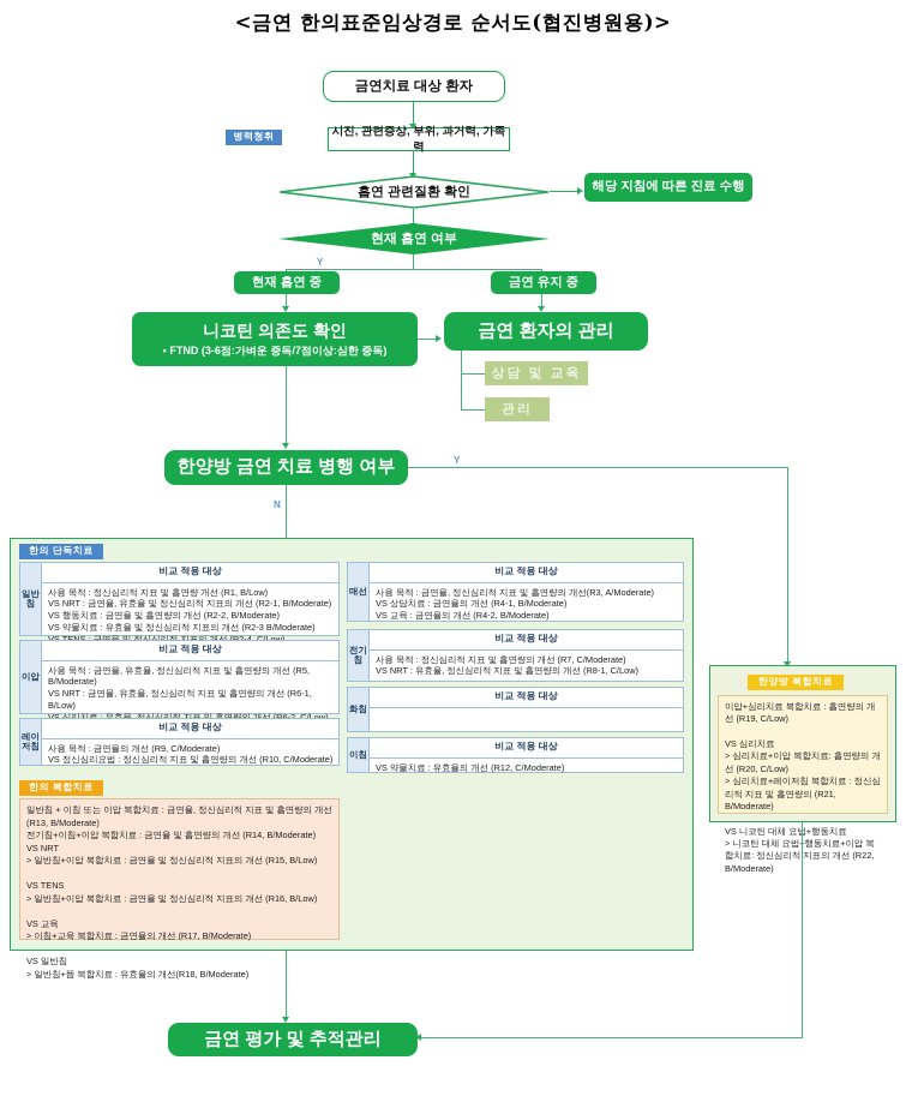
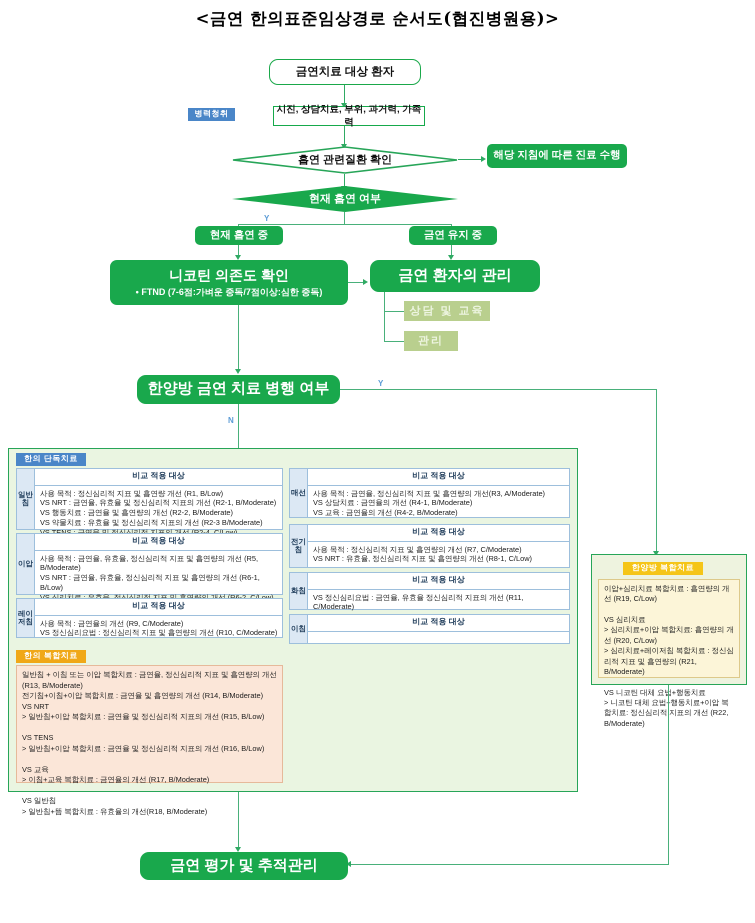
  <금연 한의표준임상경로 순서도(협진병원용)>
  금연치료 대상 환자
  병력청취
- 시진, 관련증상, 부위, 과거력, 가족력
+ 시진, 상담치료, 부위, 과거력, 가족력
  흡연 관련질환 확인
  해당 지침에 따른 진료 수행
  현재 흡연 여부
  Y
  현재 흡연 중
  금연 유지 중
  니코틴 의존도 확인
- • FTND (3-6점:가벼운 중독/7점이상:심한 중독)
+ • FTND (7-6점:가벼운 중독/7점이상:심한 중독)
  금연 환자의 관리
  상담 및 교육
  관리
  한양방 금연 치료 병행 여부
  Y
  N
  한의 단독치료
  일반침
  비교 적용 대상
  사용 목적 : 정신심리적 지표 및 흡연량 개선 (R1, B/Low)
  VS NRT : 금연율, 유효율 및 정신심리적 지표의 개선 (R2-1, B/Moderate)
  VS 행동치료 : 금연율 및 흡연량의 개선 (R2-2, B/Moderate)
  VS 약물치료 : 유효율 및 정신심리적 지표의 개선 (R2-3 B/Moderate)
  이압
  비교 적용 대상
  사용 목적 : 금연율, 유효율, 정신심리적 지표 및 흡연량의 개선 (R5, B/Moderate)
  VS NRT : 금연율, 유효율, 정신심리적 지표 및 흡연량의 개선 (R6-1, B/Low)
  레이저침
  비교 적용 대상
  사용 목적 : 금연율의 개선 (R9, C/Moderate)
  VS 정신심리요법 : 정신심리적 지표 및 흡연량의 개선 (R10, C/Moderate)
  매선
  비교 적용 대상
  사용 목적 : 금연율, 정신심리적 지표 및 흡연량의 개선(R3, A/Moderate)
  VS 상담치료 : 금연율의 개선 (R4-1, B/Moderate)
  VS 교육 : 금연율의 개선 (R4-2, B/Moderate)
  전기침
  비교 적용 대상
  사용 목적 : 정신심리적 지표 및 흡연량의 개선 (R7, C/Moderate)
  VS NRT : 유효율, 정신심리적 지표 및 흡연량의 개선 (R8-1, C/Low)
  화침
  비교 적용 대상
+ VS 정신심리요법 : 금연율, 유효율 정신심리적 지표의 개선 (R11, C/Moderate)
  이침
  비교 적용 대상
- VS 약물치료 : 유효율의 개선 (R12, C/Moderate)
  한의 복합치료
  일반침 + 이침 또는 이압 복합치료 : 금연율, 정신심리적 지표 및 흡연량의 개선 (R13, B/Moderate)
  전기침+이침+이압 복합치료 : 금연율 및 흡연량의 개선 (R14, B/Moderate)
  VS NRT
  > 일반침+이압 복합치료 : 금연율 및 정신심리적 지표의 개선 (R15, B/Low)
  VS TENS
  > 일반침+이압 복합치료 : 금연율 및 정신심리적 지표의 개선 (R16, B/Low)
  VS 교육
  > 이침+교육 복합치료 : 금연율의 개선 (R17, B/Moderate)
  VS 일반침
  > 일반침+뜸 복합치료 : 유효율의 개선(R18, B/Moderate)
  한양방 복합치료
  이압+심리치료 복합치료 : 흡연량의 개선 (R19, C/Low)
  VS 심리치료
  > 심리치료+이압 복합치료: 흡연량의 개선 (R20, C/Low)
  > 심리치료+레이저침 복합치료 : 정신심리적 지표 및 흡연량의 (R21, B/Moderate)
  VS 니코틴 대체 요+행동치료
  > 니코틴 대체 요법행동치료+이압 복합치료: 정신심리적 지표의 개선 (R22, B/Moderate)
  금연 평가 및 추적관리
